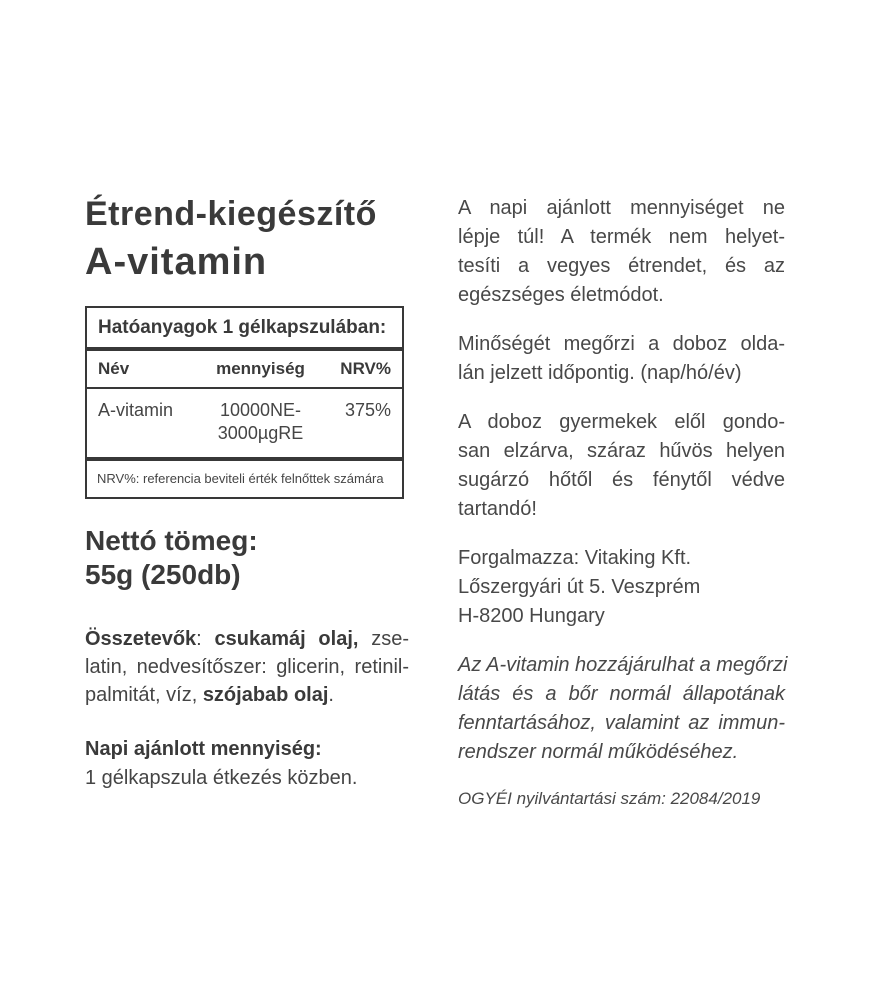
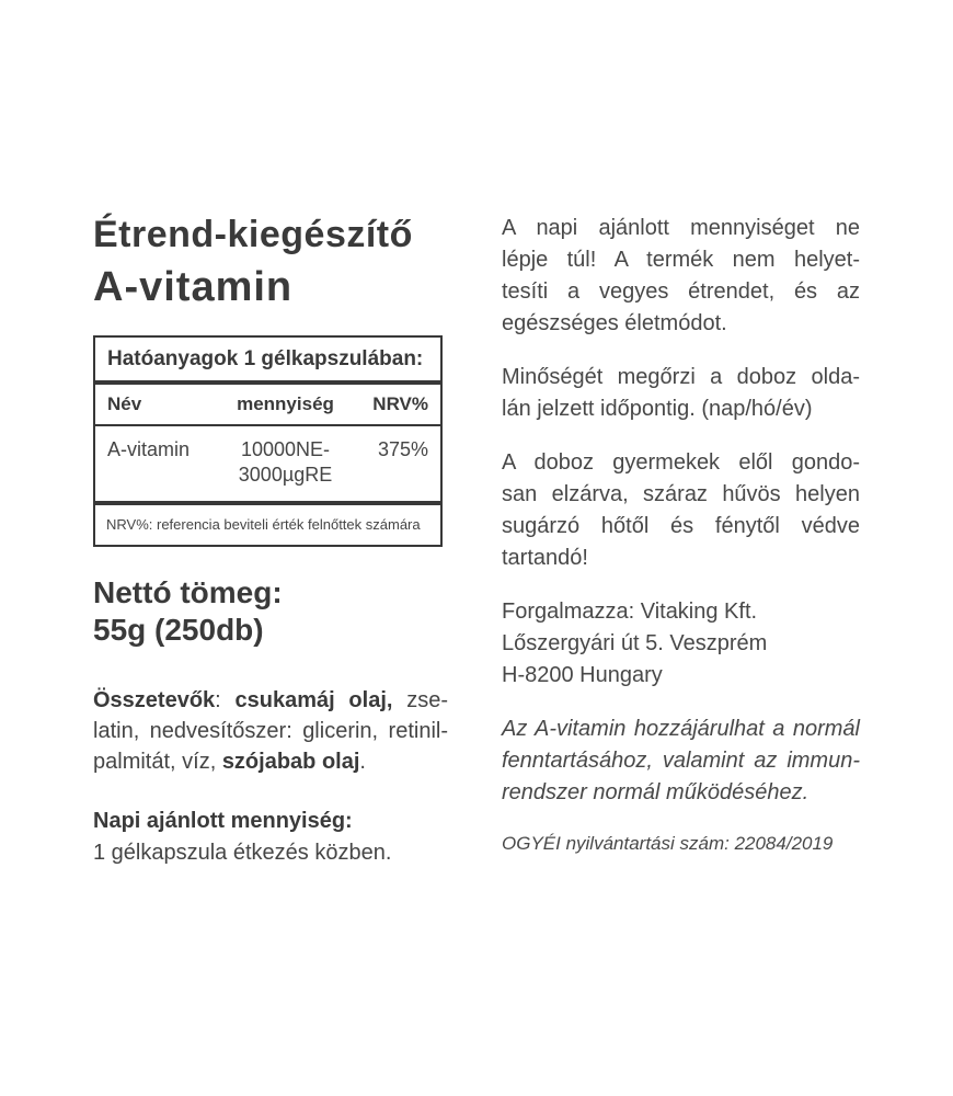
  Étrend-kiegészítő
  A-vitamin
  Hatóanyagok 1 gélkapszulában:
  Név
  mennyiség
  NRV%
  A-vitamin
  10000NE-
  3000µgRE
  375%
  NRV%: referencia beviteli érték felnőttek számára
  Nettó tömeg:
  55g (250db)
  Összetevők: csukamáj olaj, zse-
  latin, nedvesítőszer: glicerin, retinil-
  palmitát, víz, szójabab olaj.
  Napi ajánlott mennyiség:
  1 gélkapszula étkezés közben.
  A napi ajánlott mennyiséget ne
  lépje túl! A termék nem helyet-
  tesíti a vegyes étrendet, és az
  egészséges életmódot.
  Minőségét megőrzi a doboz olda-
  lán jelzett időpontig. (nap/hó/év)
  A doboz gyermekek elől gondo-
  san elzárva, száraz hűvös helyen
  sugárzó hőtől és fénytől védve
  tartandó!
  Forgalmazza: Vitaking Kft.
  Lőszergyári út 5. Veszprém
  H-8200 Hungary
- Az A-vitamin hozzájárulhat a megőrzi
+ Az A-vitamin hozzájárulhat a normál
- látás és a bőr normál állapotának
  fenntartásához, valamint az immun-
  rendszer normál működéséhez.
  OGYÉI nyilvántartási szám: 22084/2019
